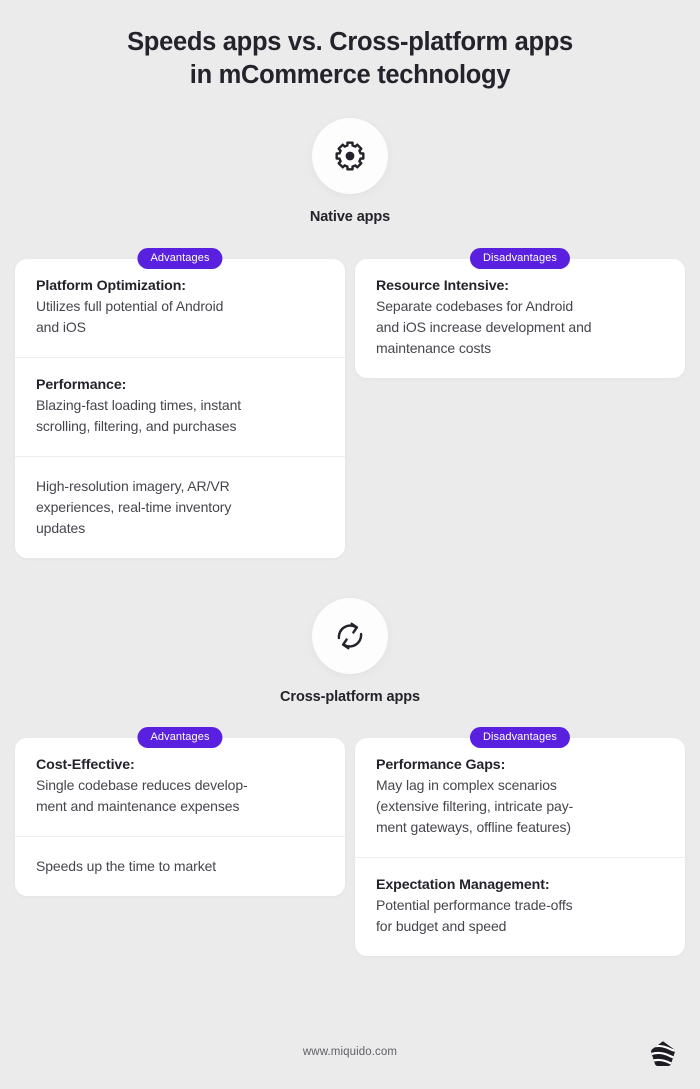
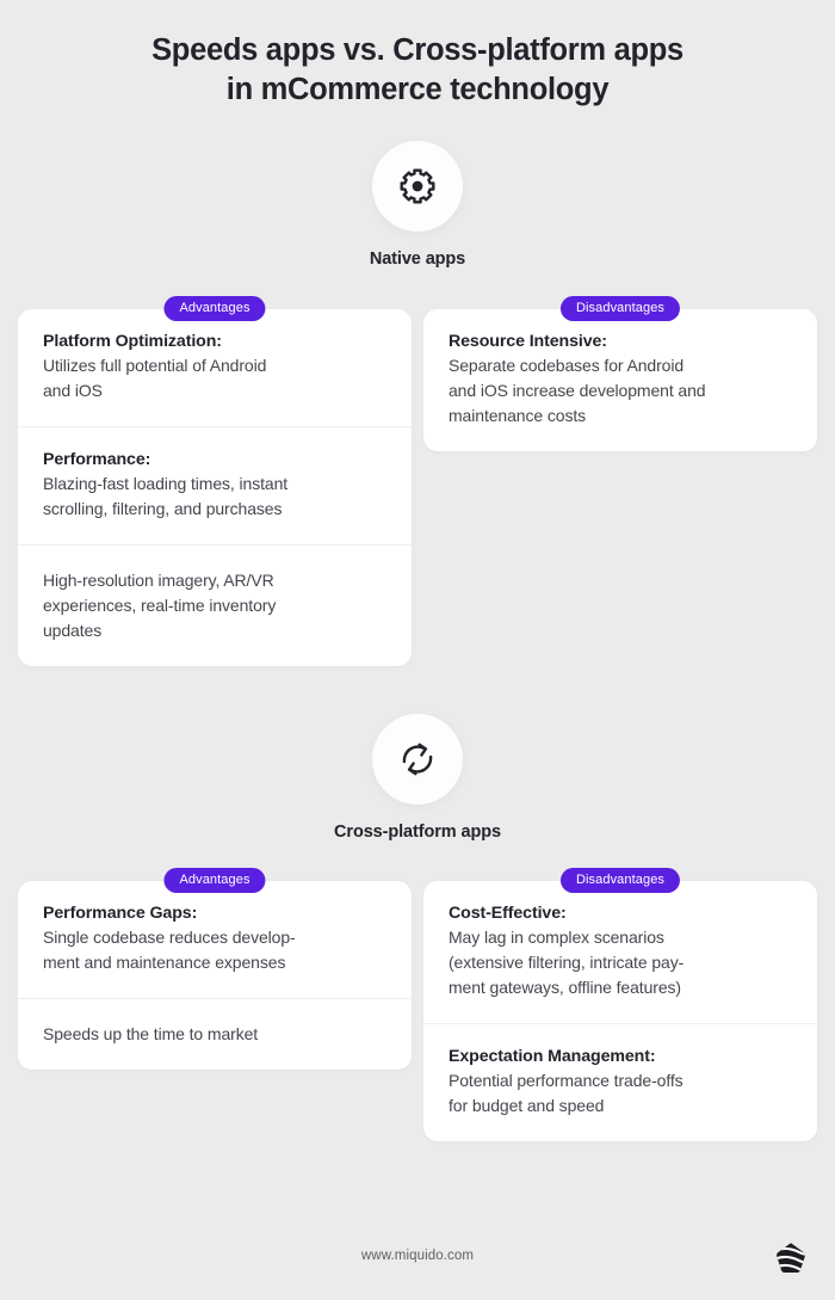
  Speeds apps vs. Cross-platform apps
  in mCommerce technology
  Native apps
  Advantages
  Platform Optimization:
  Utilizes full potential of Android
  and iOS
  Performance:
  Blazing-fast loading times, instant
  scrolling, filtering, and purchases
  High-resolution imagery, AR/VR
  experiences, real-time inventory
  updates
  Disadvantages
  Resource Intensive:
  Separate codebases for Android
  and iOS increase development and
  maintenance costs
  Cross-platform apps
  Advantages
- Cost-Effective:
+ Performance Gaps:
  Single codebase reduces develop-
  ment and maintenance expenses
  Speeds up the time to market
  Disadvantages
- Performance Gaps:
+ Cost-Effective:
  May lag in complex scenarios
  (extensive filtering, intricate pay-
  ment gateways, offline features)
  Expectation Management:
  Potential performance trade-offs
  for budget and speed
  www.miquido.com
